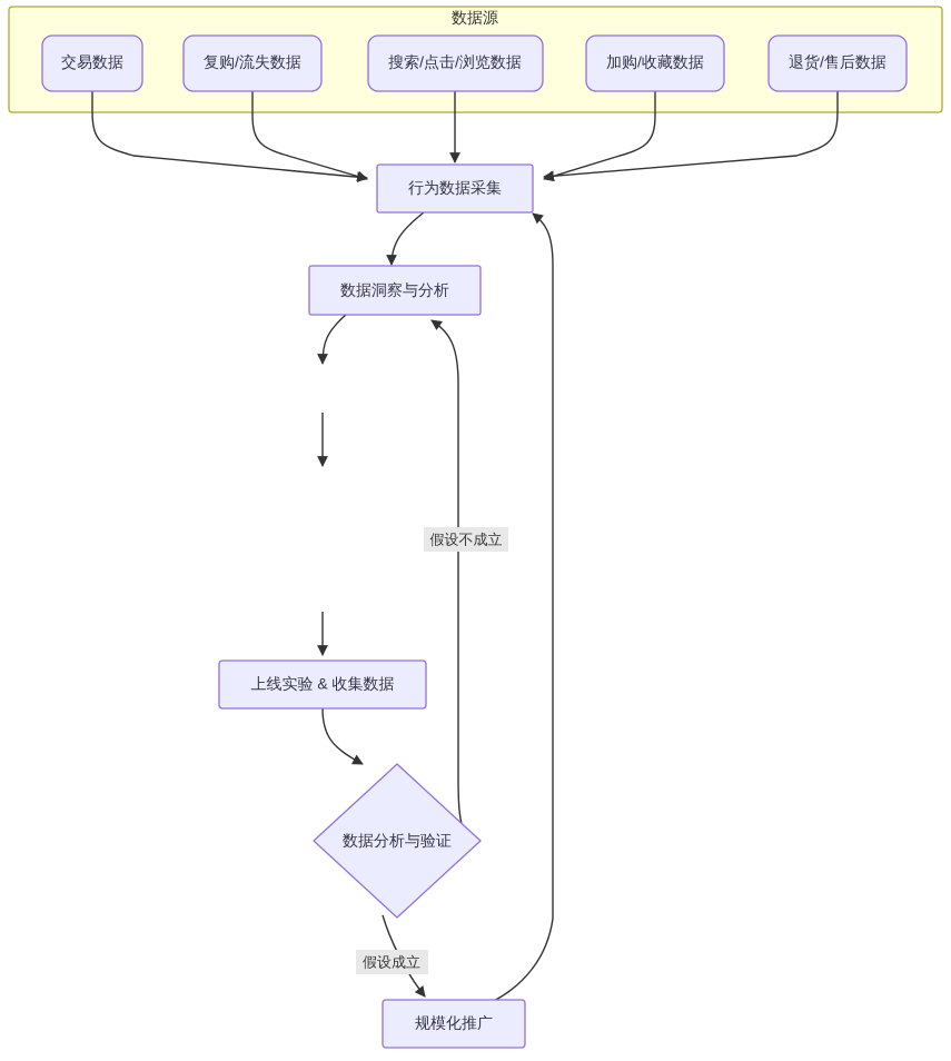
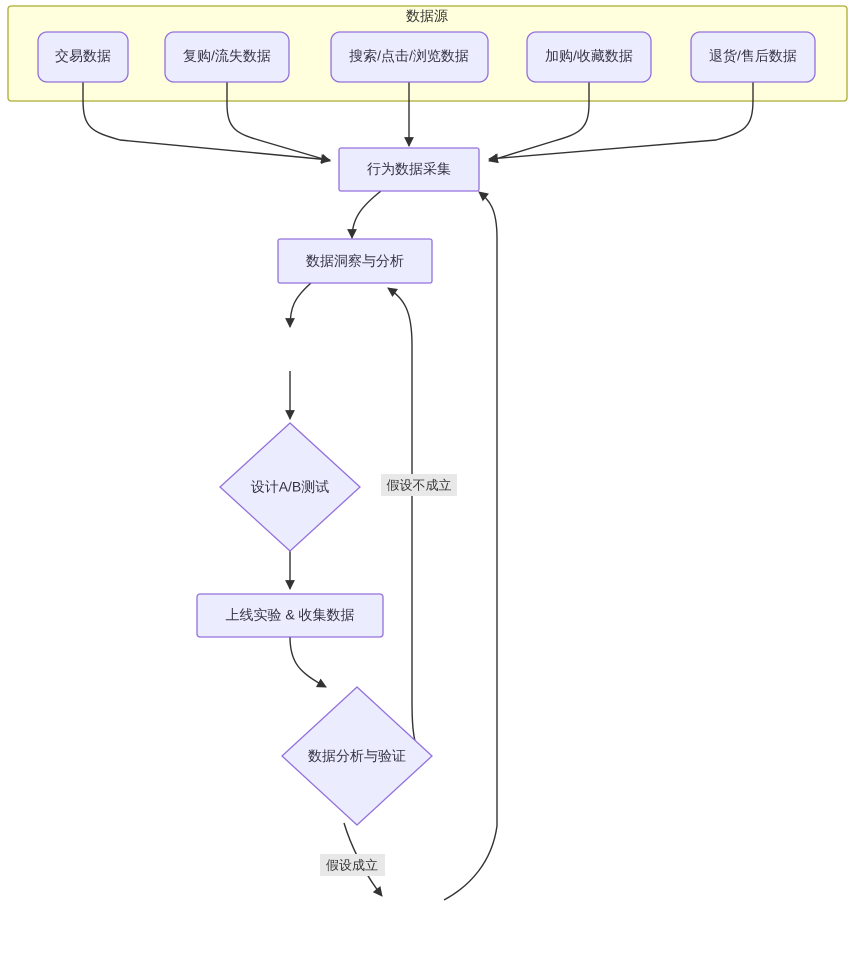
  数据源
  交易数据
  复购/流失数据
  搜索/点击/浏览数据
  加购/收藏数据
  退货/售后数据
  行为数据采集
  数据洞察与分析
+ 设计A/B测试
  上线实验 & 收集数据
  数据分析与验证
- 规模化推广
  假设不成立
  假设成立
